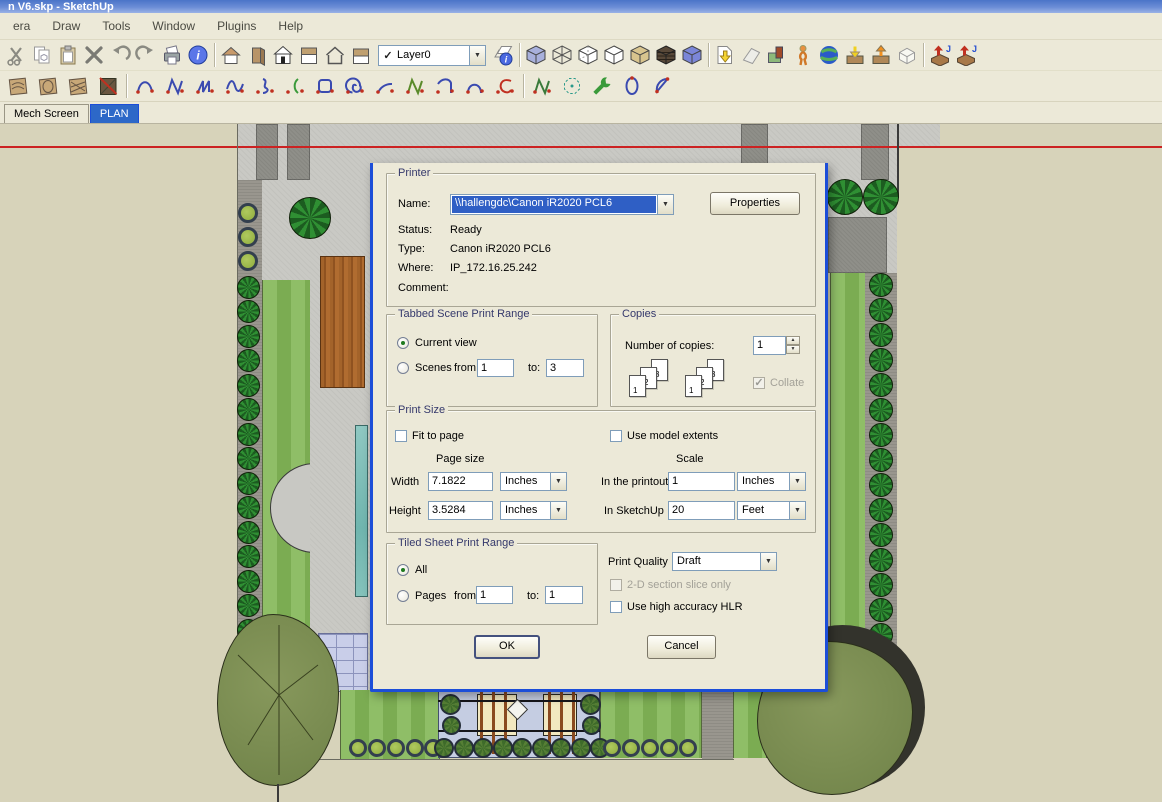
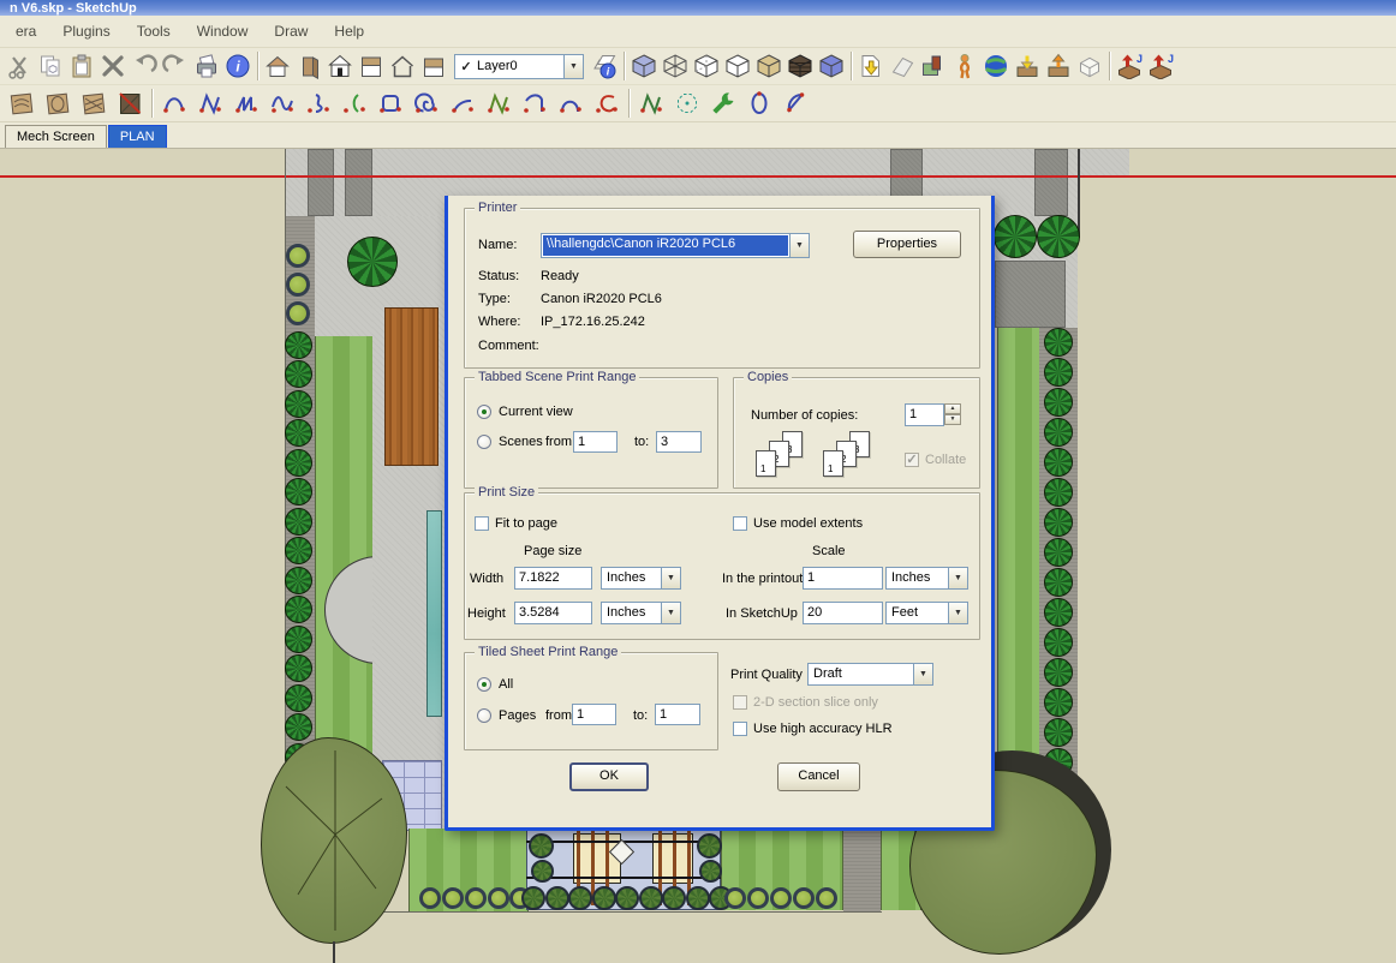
  n V6.skp - SketchUp
  era
- Draw
+ Plugins
  Tools
  Window
- Plugins
+ Draw
  Help
  i
  ✓
  Layer0
  i
  J
  J
  Mech Screen
  PLAN
  Printer
  Name:
  \\hallengdc\Canon iR2020 PCL6
  Properties
  Status:
  Ready
  Type:
  Canon iR2020 PCL6
  Where:
  IP_172.16.25.242
  Comment:
  Tabbed Scene Print Range
  Current view
  Scenes
  from
  1
  to:
  3
  Copies
  Number of copies:
  1
  3
  2
  1
  3
  2
  1
  Collate
  Print Size
  Fit to page
  Use model extents
  Page size
  Scale
  Width
  7.1822
  Inches
  Height
  3.5284
  Inches
  In the printout
  1
  Inches
  In SketchUp
  20
  Feet
  Tiled Sheet Print Range
  All
  Pages
  from
  1
  to:
  1
  Print Quality
  Draft
  2-D section slice only
  Use high accuracy HLR
  OK
  Cancel
